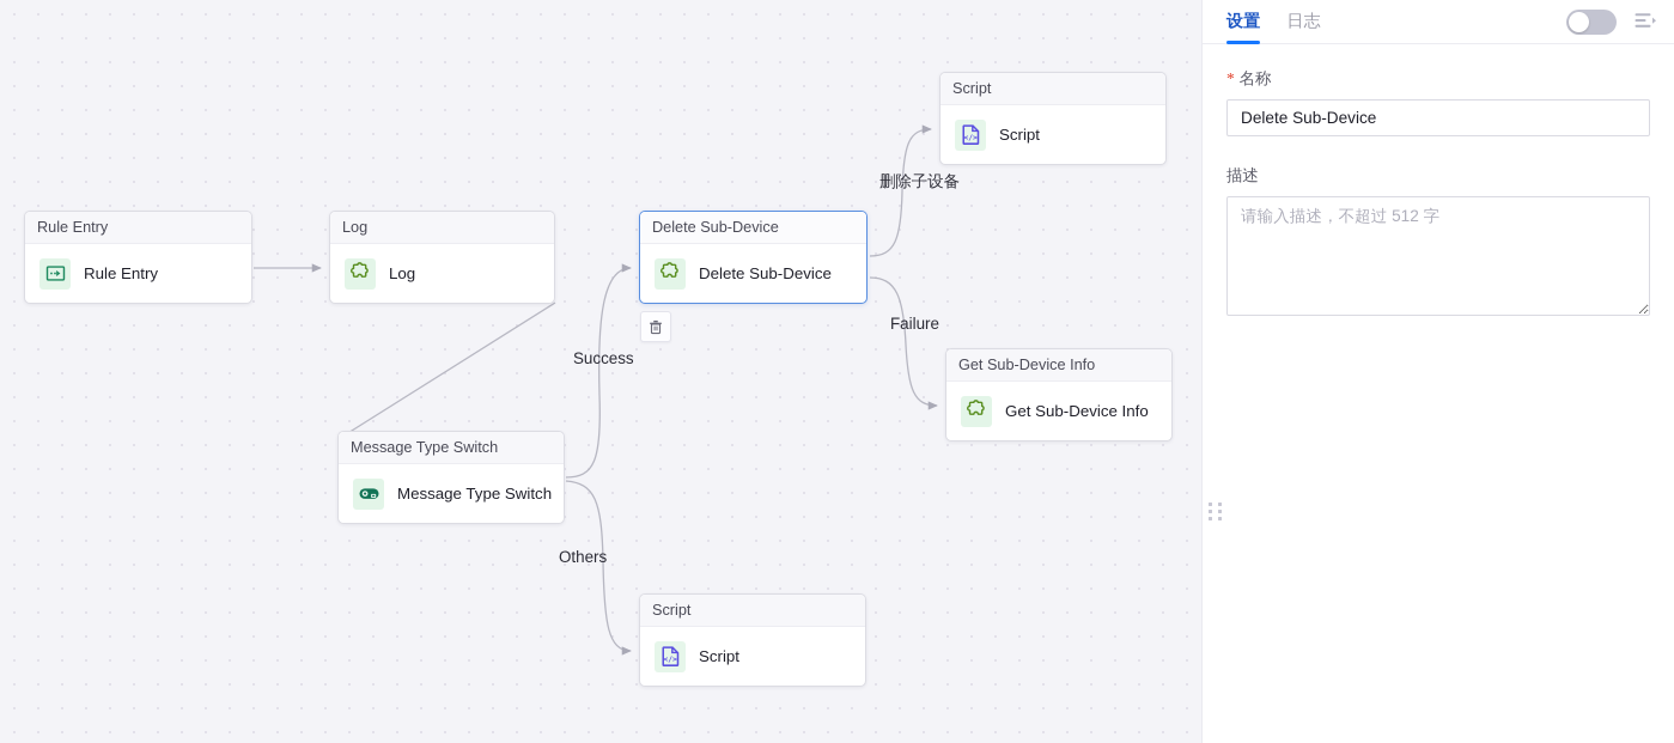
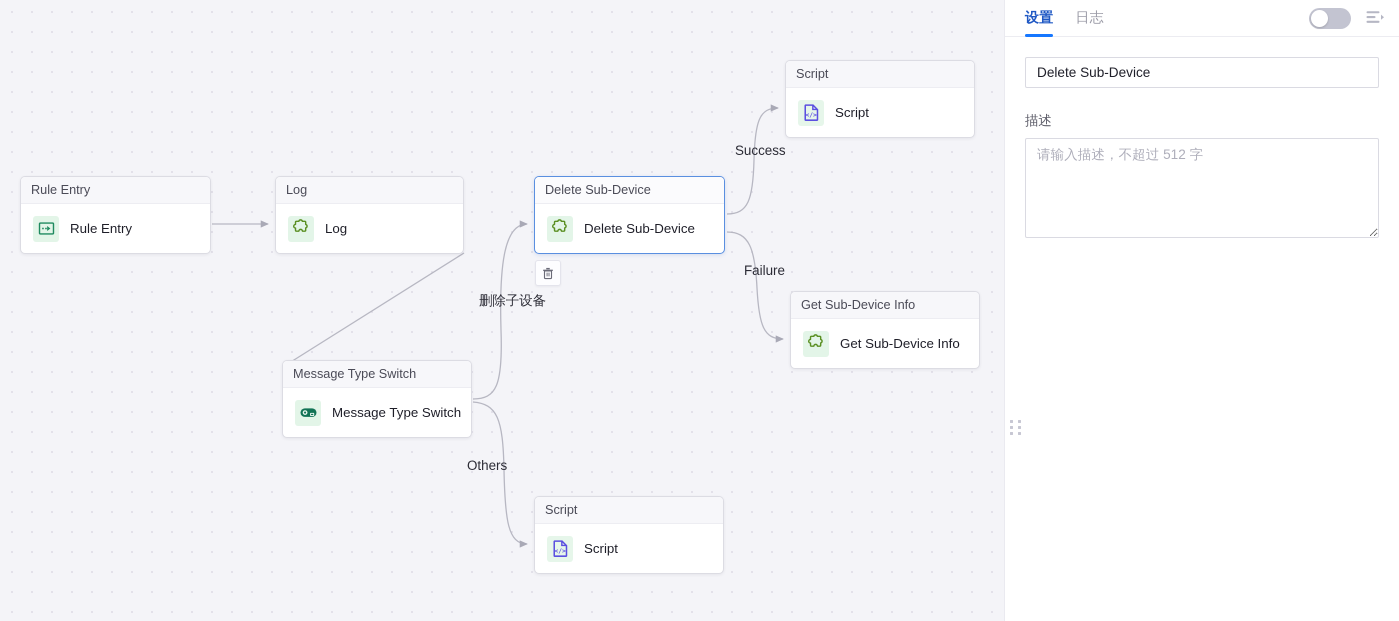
  Rule Entry
  Rule Entry
  Log
  Log
  Delete Sub-Device
  Delete Sub-Device
  Script
  Script
  Get Sub-Device Info
  Get Sub-Device Info
  Message Type Switch
  Message Type Switch
  Script
  Script
- 删除子设备
+ Success
  Failure
- Success
+ 删除子设备
  Others
  设置
  日志
- * 名称
  Delete Sub-Device
  描述
  请输入描述，不超过 512 字
